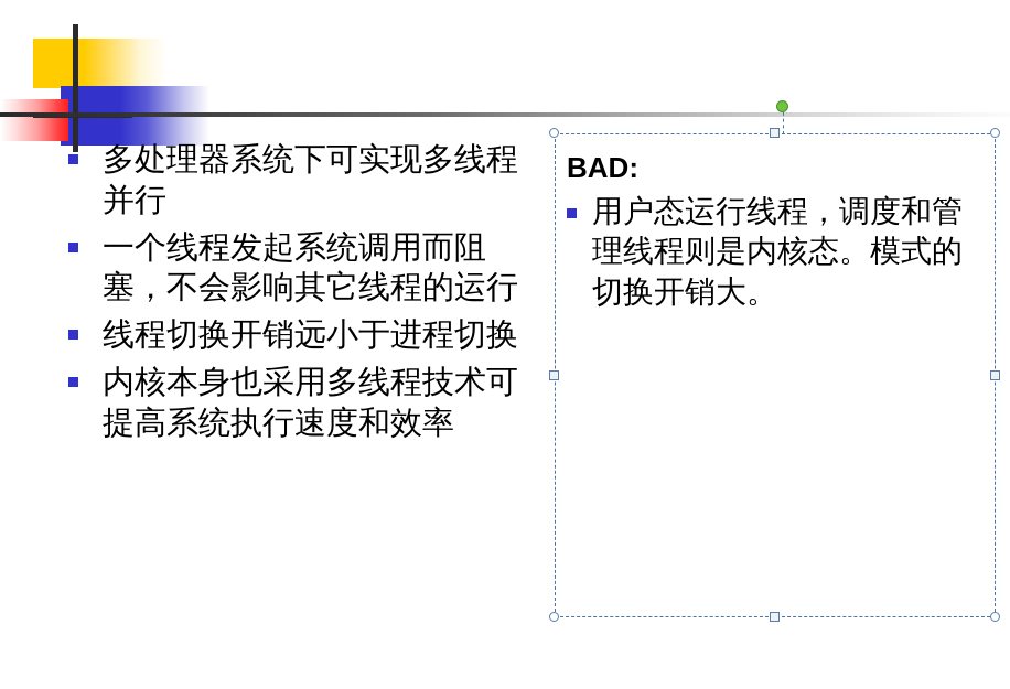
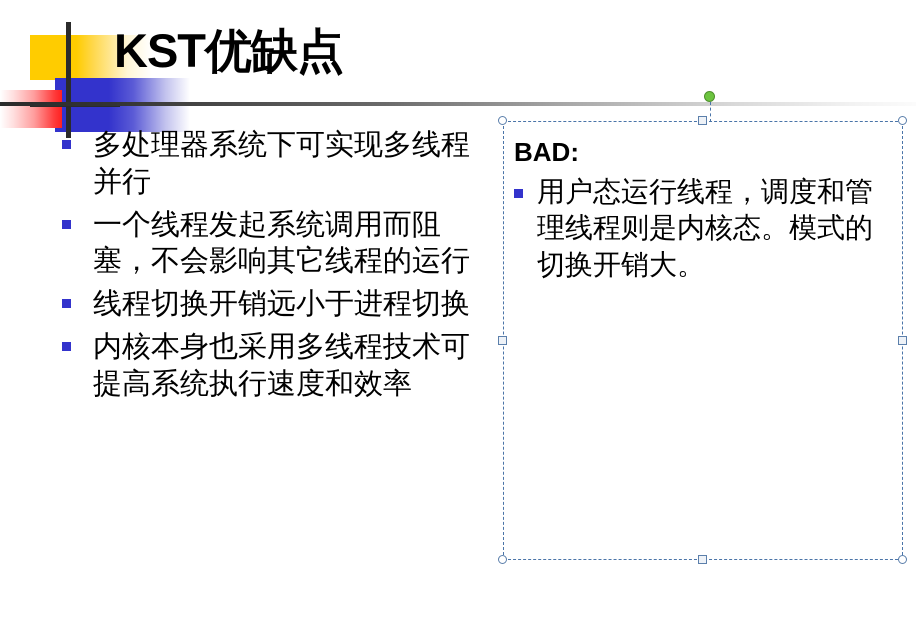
+ KST优缺点
  多处理器系统下可实现多线程并行
  一个线程发起系统调用而阻塞，不会影响其它线程的运行
  线程切换开销远小于进程切换
  内核本身也采用多线程技术可提高系统执行速度和效率
  BAD:
  用户态运行线程，调度和管理线程则是内核态。模式的切换开销大。
